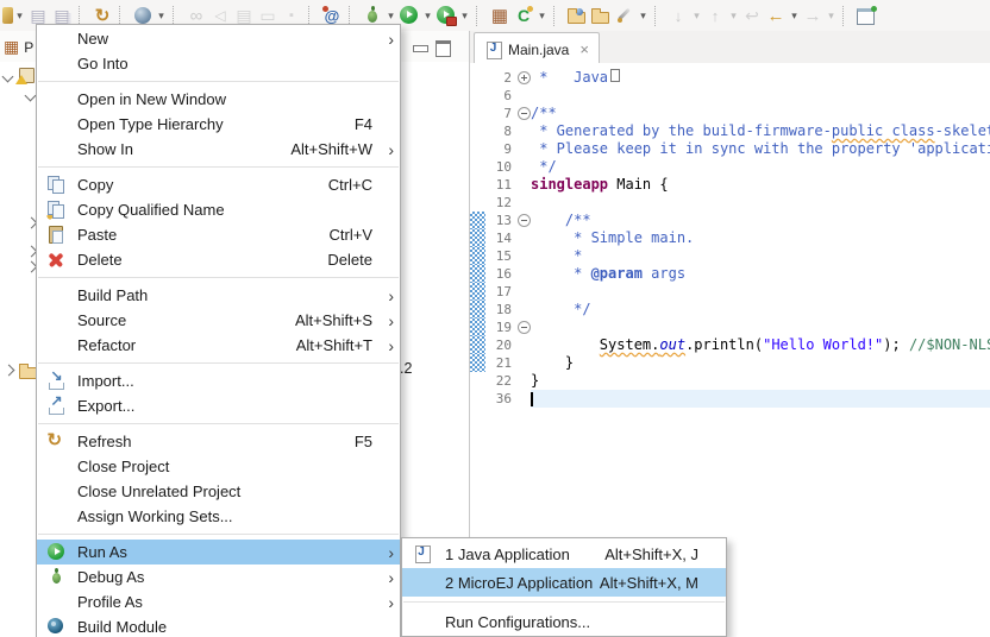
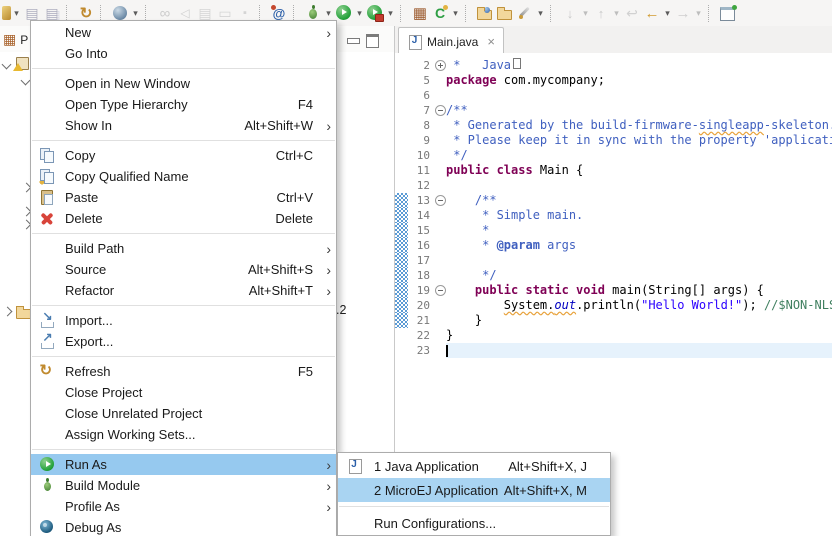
  P
  .2
  Main.java
  ×
  2
  * Java
+ 5
+ package com.mycompany;
  6
  7
  /**
  8
- * Generated by the build-firmware-public class-skele
+ * Generated by the build-firmware-singleapp-skeleton
  9
  * Please keep it in sync with the property 'applicat
  10
  */
  11
- singleapp Main {
+ public class Main {
  12
  13
  /**
  14
  * Simple main.
  15
  *
  16
  * @param args
  17
  18
  */
  19
+ public static void main(String[] args) {
  20
  System.out.println("Hello World!"); //$NON-NL
  21
  }
  22
  }
- 36
+ 23
  New
  ›
  Go Into
  Open in New Window
  Open Type Hierarchy
  F4
  Show In
  Alt+Shift+W
  ›
  Copy
  Ctrl+C
  Copy Qualified Name
  Paste
  Ctrl+V
  Delete
  Delete
  Build Path
  ›
  Source
  Alt+Shift+S
  ›
  Refactor
  Alt+Shift+T
  ›
  Import...
  Export...
  Refresh
  F5
  Close Project
  Close Unrelated Project
  Assign Working Sets...
  Run As
  ›
- Debug As
+ Build Module
  ›
  Profile As
  ›
- Build Module
+ Debug As
  1 Java Application
  Alt+Shift+X, J
  2 MicroEJ Application
  Alt+Shift+X, M
  Run Configurations...
